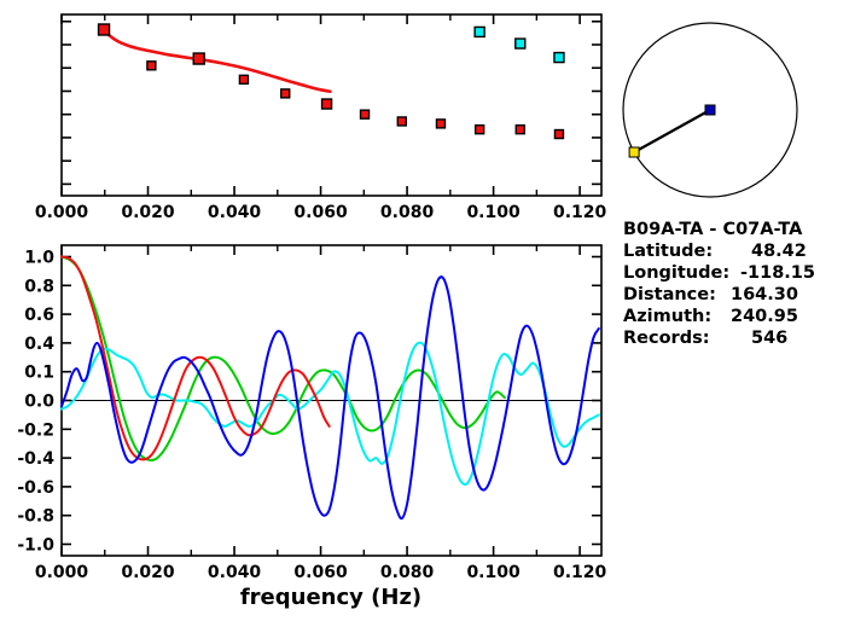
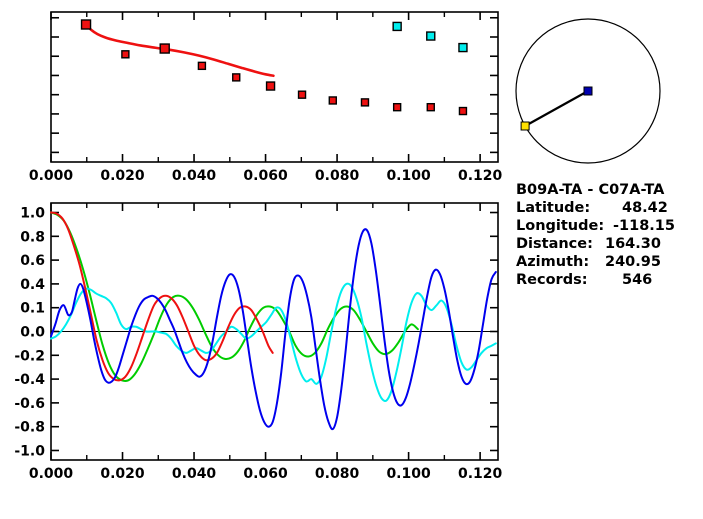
  0.000
  0.020
  0.040
  0.060
  0.080
  0.100
  0.120
  0.000
  0.020
  0.040
  0.060
  0.080
  0.100
  0.120
  -1.0
  -0.8
  -0.6
  -0.4
  -0.2
  0.0
  0.1
  0.4
  0.6
  0.8
  1.0
- frequency (Hz)
  B09A-TA - C07A-TA
  Latitude:
  48.42
  Longitude:
  -118.15
  Distance:
  164.30
  Azimuth:
  240.95
  Records:
  546
